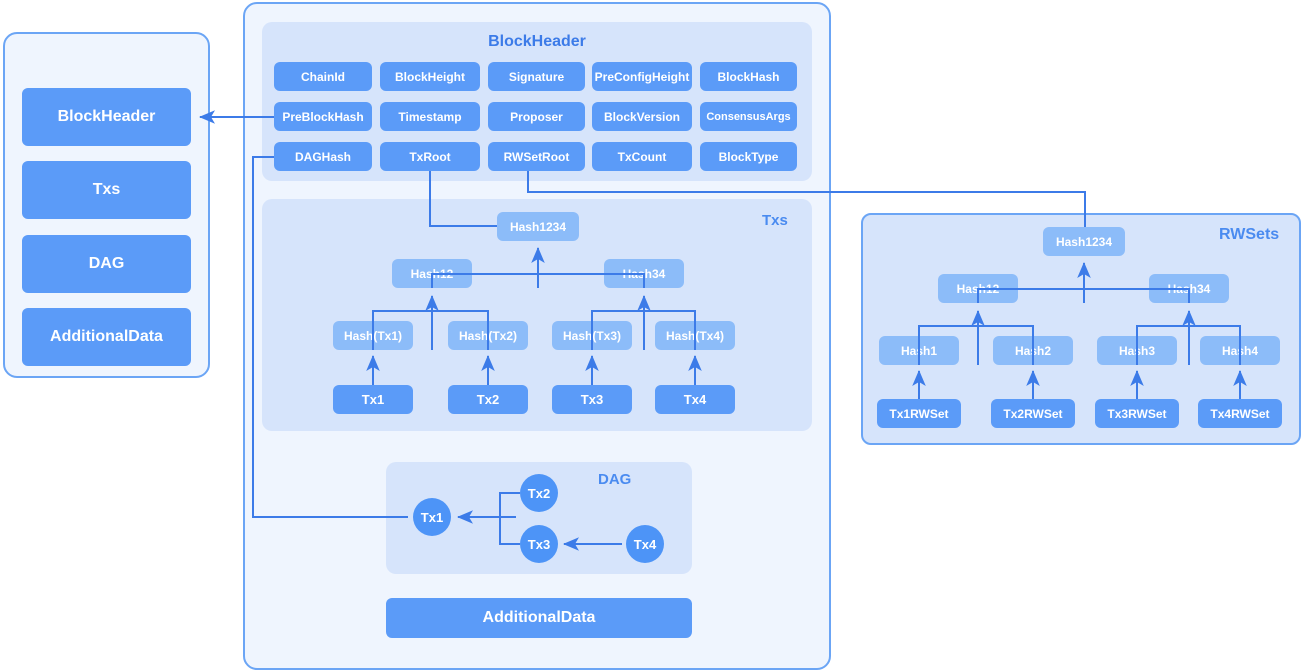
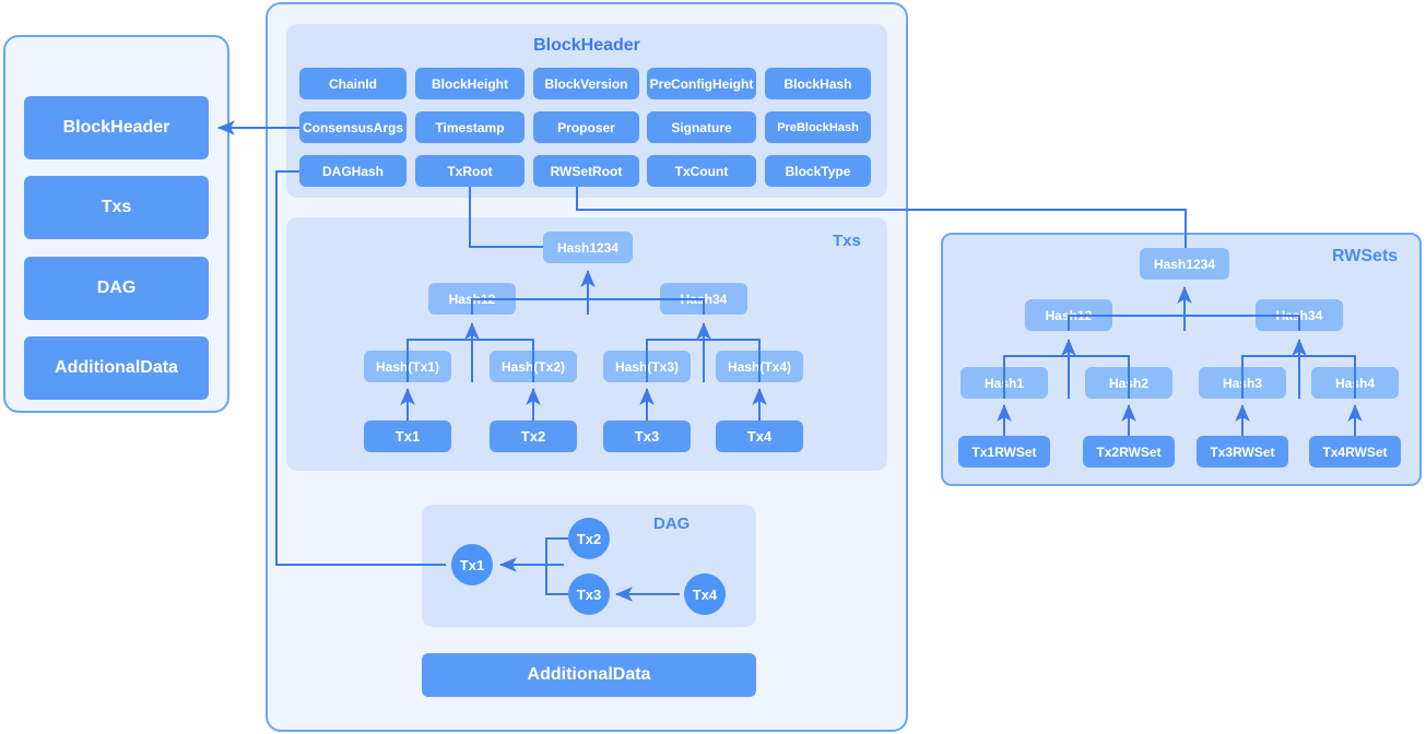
  BlockHeader
  Txs
  DAG
  AdditionalData
  BlockHeader
  ChainId
  BlockHeight
- Signature
+ BlockVersion
  PreConfigHeight
  BlockHash
- PreBlockHash
+ ConsensusArgs
  Timestamp
  Proposer
- BlockVersion
+ Signature
- ConsensusArgs
+ PreBlockHash
  DAGHash
  TxRoot
  RWSetRoot
  TxCount
  BlockType
  Txs
  Hash1234
  Hash(Tx1)
  Hash(Tx2)
  Hash(Tx3)
  Hash(Tx4)
  Tx1
  Tx2
  Tx3
  Tx4
  DAG
  Tx1
  Tx2
  Tx3
  Tx4
  AdditionalData
  RWSets
  Hash1234
  Hah1
  Hah2
  Hah3
  Hah4
  Tx1RWSet
  Tx2RWSet
  Tx3RWSet
  Tx4RWSet
